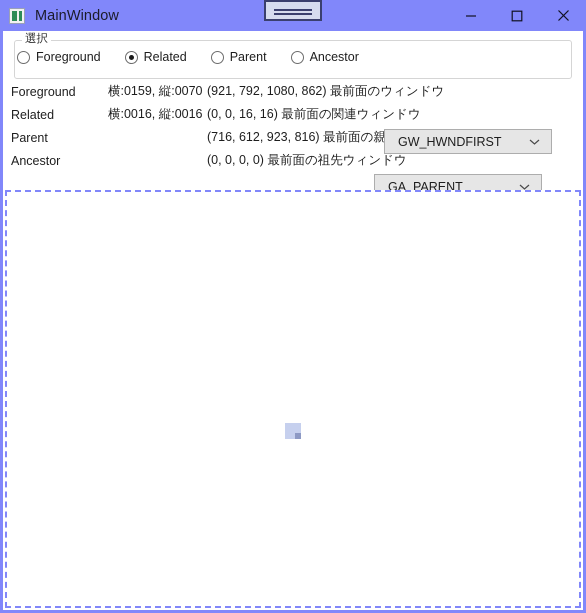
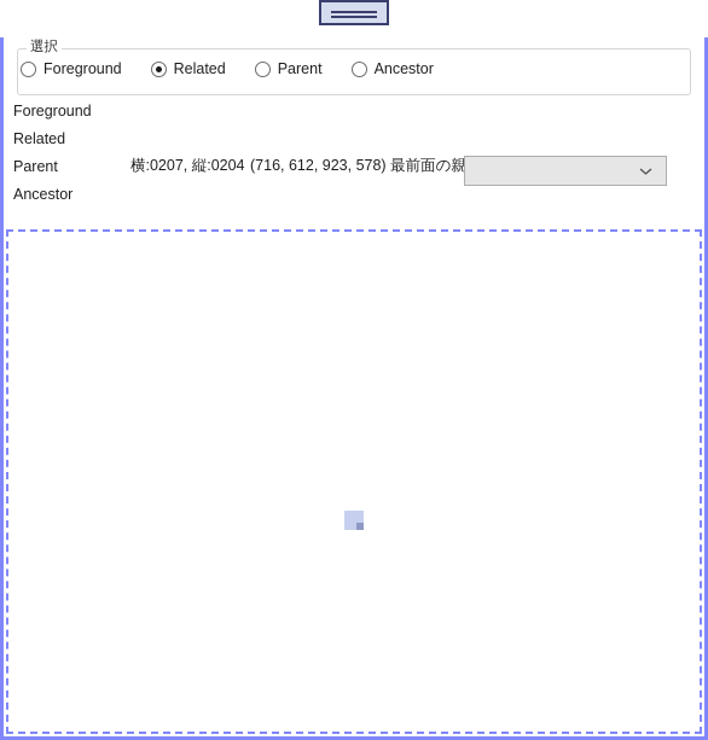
- MainWindow
  選択
  Foreground
  Related
  Parent
  Ancestor
  Foreground
- 横:0159, 縦:0070
- (921, 792, 1080, 862) 最前面のウィンドウ
  Related
- 横:0016, 縦:0016
- (0, 0, 16, 16) 最前面の関連ウィンドウ
  Parent
+ 横:0207, 縦:0204
- (716, 612, 923, 816) 最前面の親
+ (716, 612, 923, 578) 最前面の親
  Ancestor
- (0, 0, 0, 0) 最前面の祖先ウィンドウ
- GW_HWNDFIRST
- GA_PARENT
